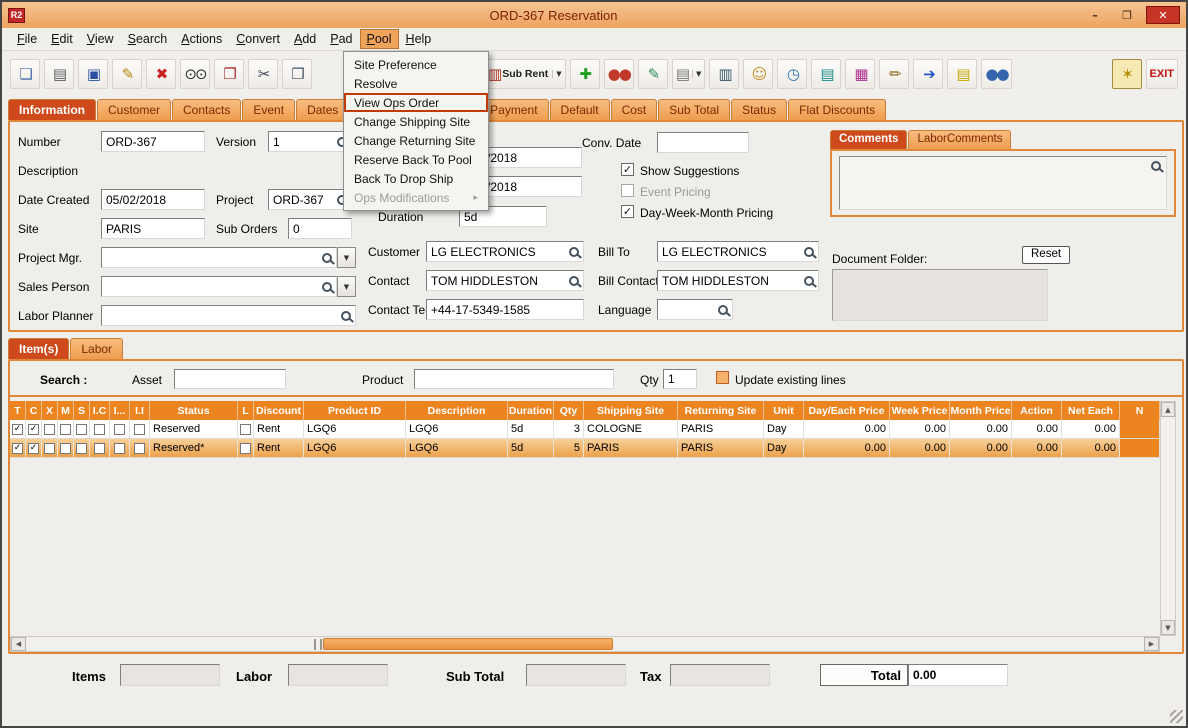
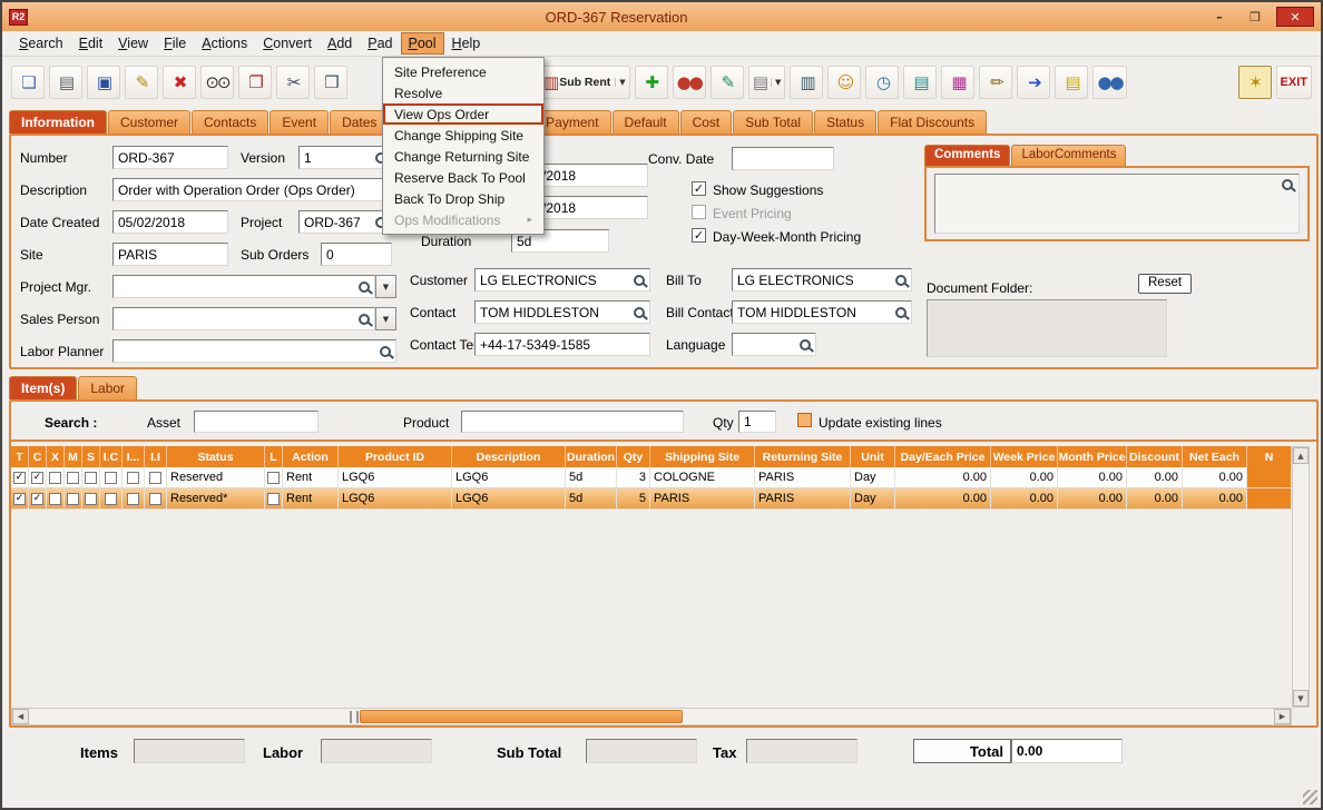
  R2
  ORD-367 Reservation
  –
  ❐
  ✕
- File
+ Search
  Edit
  View
- Search
+ File
  Actions
  Convert
  Add
  Pad
  Pool
  Help
  ❏
  ▤
  ▣
  ✎
  ✖
  ⊙⊙
  ❐
  ✂
  ❒
  ▥
  Sub Rent
  ▼
  ✚
  ●●
  ✎
  ▤
  ▼
  ▥
  ☺
  ◷
  ▤
  ▦
  ✏
  ➔
  ▤
  ●●
  ✶
  EXIT
  Information
  Customer
  Contacts
  Event
  Dates
  Payment
  Default
  Cost
  Sub Total
  Status
  Flat Discounts
  Number
  ORD-367
  Version
  1
  Description
+ Order with Operation Order (Ops Order)
  Date Created
  05/02/2018
  Project
  ORD-367
  Site
  PARIS
  Sub Orders
  0
  Project Mgr.
  ▼
  Sales Person
  ▼
  Labor Planner
  Duration
  5d
  Customer
  LG ELECTRONICS
  Contact
  TOM HIDDLESTON
  Contact Te
  +44-17-5349-1585
  Conv. Date
  Show Suggestions
  Event Pricing
  Day-Week-Month Pricing
  Bill To
  LG ELECTRONICS
  Bill Contac
  TOM HIDDLESTON
  Language
  Comments
  LaborComments
  Document Folder:
  Reset
  Item(s)
  Labor
  Search :
  Asset
  Product
  Qty
  1
  Update existing lines
  T
  C
  X
  M
  S
  I.C
  I...
  I.I
  Status
  L
- Discount
+ Action
  Product ID
  Description
  Duration
  Qty
  Shipping Site
  Returning Site
  Unit
  Day/Each Price
  Week Price
  Month Price
- Action
+ Discount
  Net Each
  N
  Reserved
  Rent
  LGQ6
  LGQ6
  5d
  3
  COLOGNE
  PARIS
  Day
  0.00
  0.00
  0.00
  0.00
  0.00
  Reserved*
  Rent
  LGQ6
  LGQ6
  5d
  5
  PARIS
  PARIS
  Day
  0.00
  0.00
  0.00
  0.00
  0.00
  ▲
  ▼
  ◀
  ▶
  Items
  Labor
  Sub Total
  Tax
  Total
  0.00
  Site Preference
  Resolve
  View Ops Order
  Change Shipping Site
  Change Returning Site
  Reserve Back To Pool
  Back To Drop Ship
  Ops Modifications
  ▸
